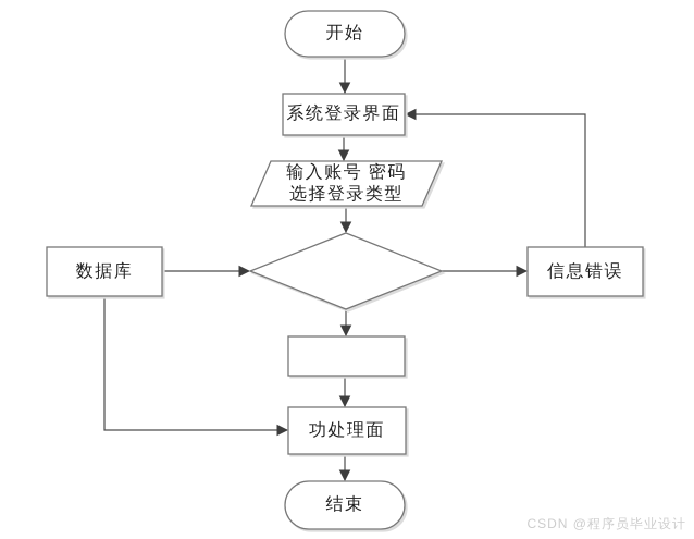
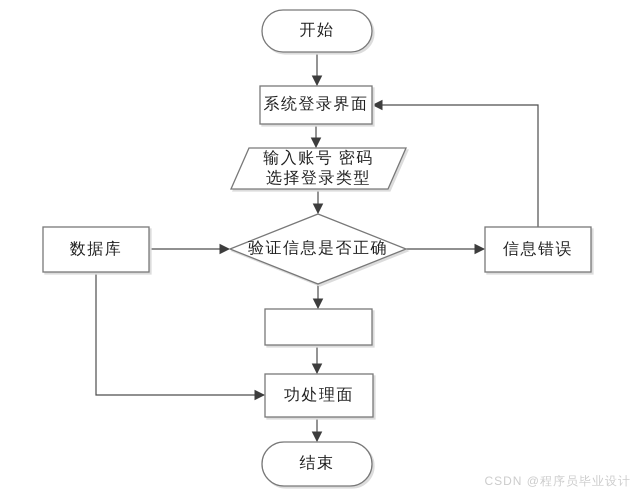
  开始
  系统登录界面
  输入账号 密码
  选择登录类型
+ 验证信息是否正确
  数据库
  信息错误
  功处理面
  结束
  CSDN @程序员毕业设计
